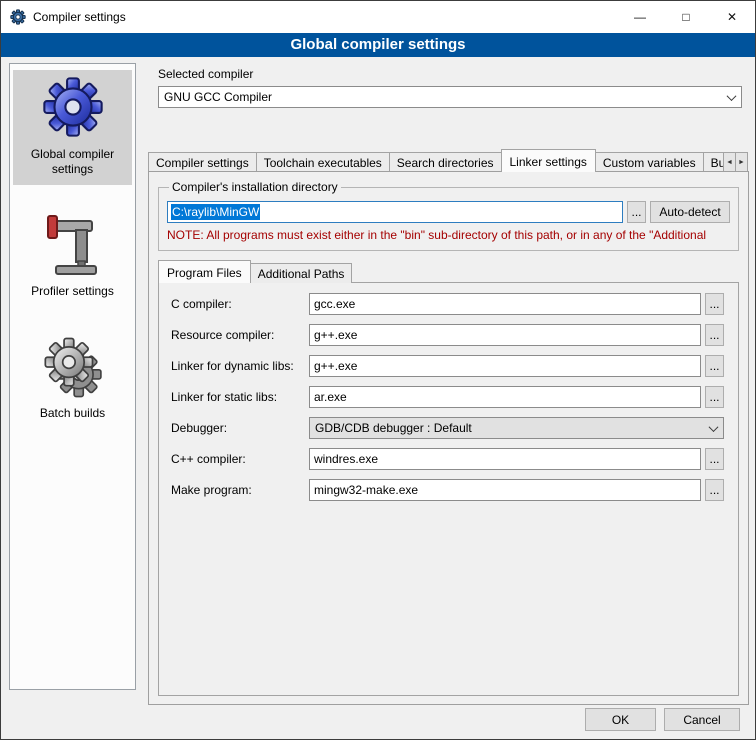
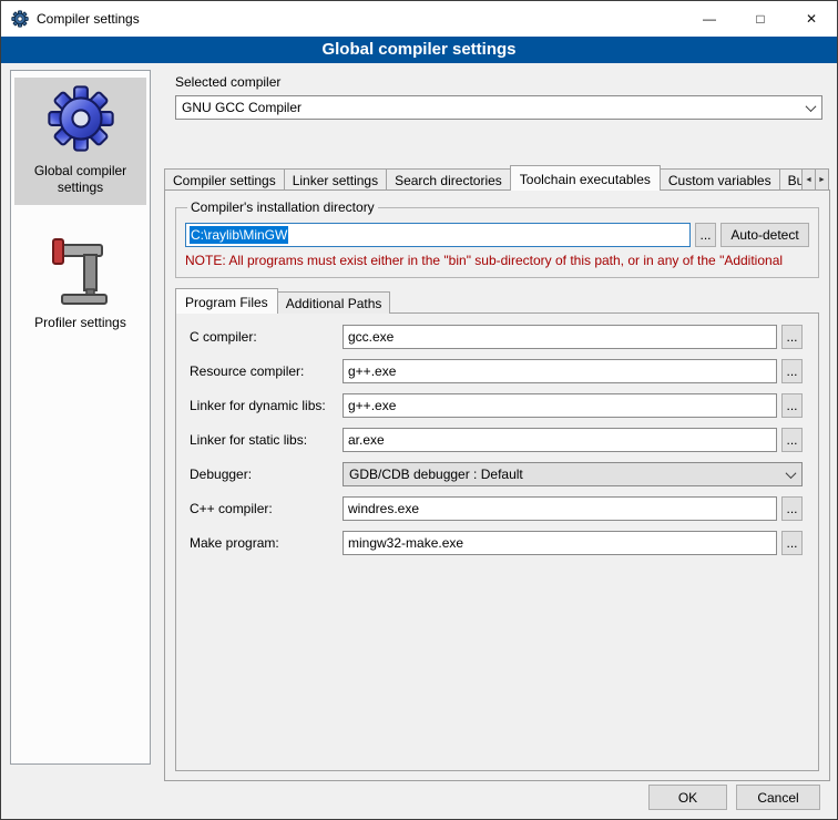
  Compiler settings
  —
  □
  ✕
  Global compiler settings
  Global compiler settings
  Profiler settings
- Batch builds
  Selected compiler
  GNU GCC Compiler
  Compiler settings
- Toolchain executables
+ Linker settings
  Search directories
- Linker settings
+ Toolchain executables
  Custom variables
  Compiler's installation directory
  C:\raylib\MinGW
  ...
  Auto-detect
  NOTE: All programs must exist either in the "bin" sub-directory of this path, or in any of the "Additional
  Program Files
  Additional Paths
  C compiler:
  gcc.exe
  ...
  Resource compiler:
  g++.exe
  ...
  Linker for dynamic libs:
  g++.exe
  ...
  Linker for static libs:
  ar.exe
  ...
  Debugger:
  GDB/CDB debugger : Default
  C++ compiler:
  windres.exe
  ...
  Make program:
  mingw32-make.exe
  ...
  OK
  Cancel
